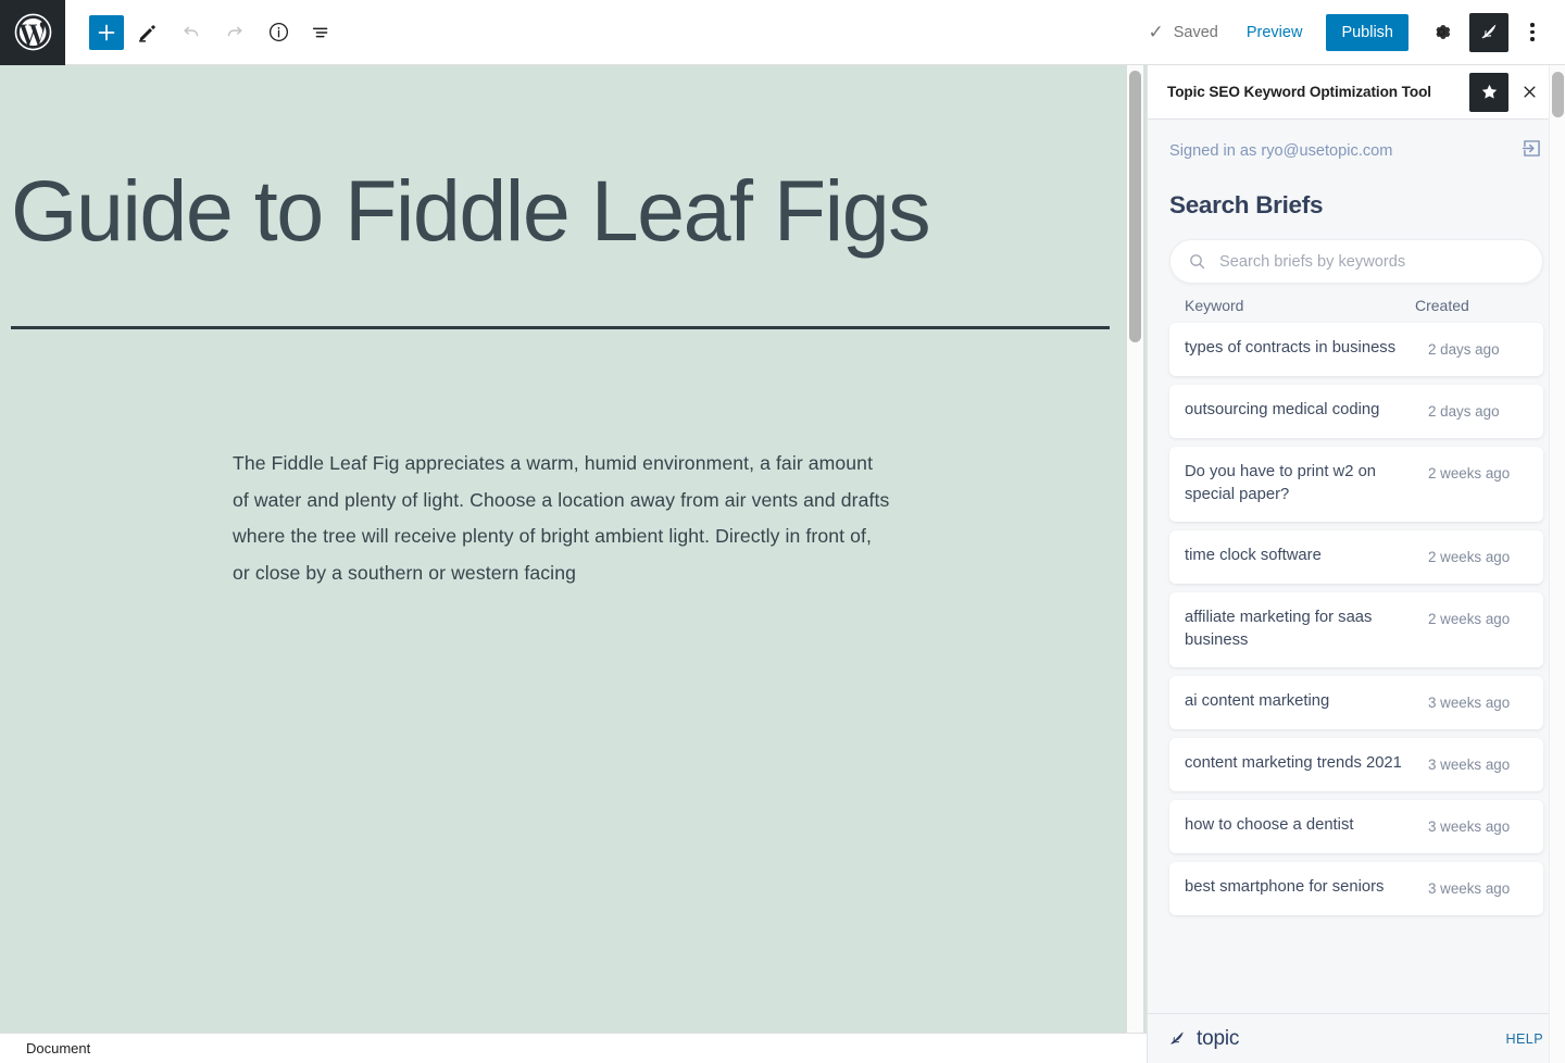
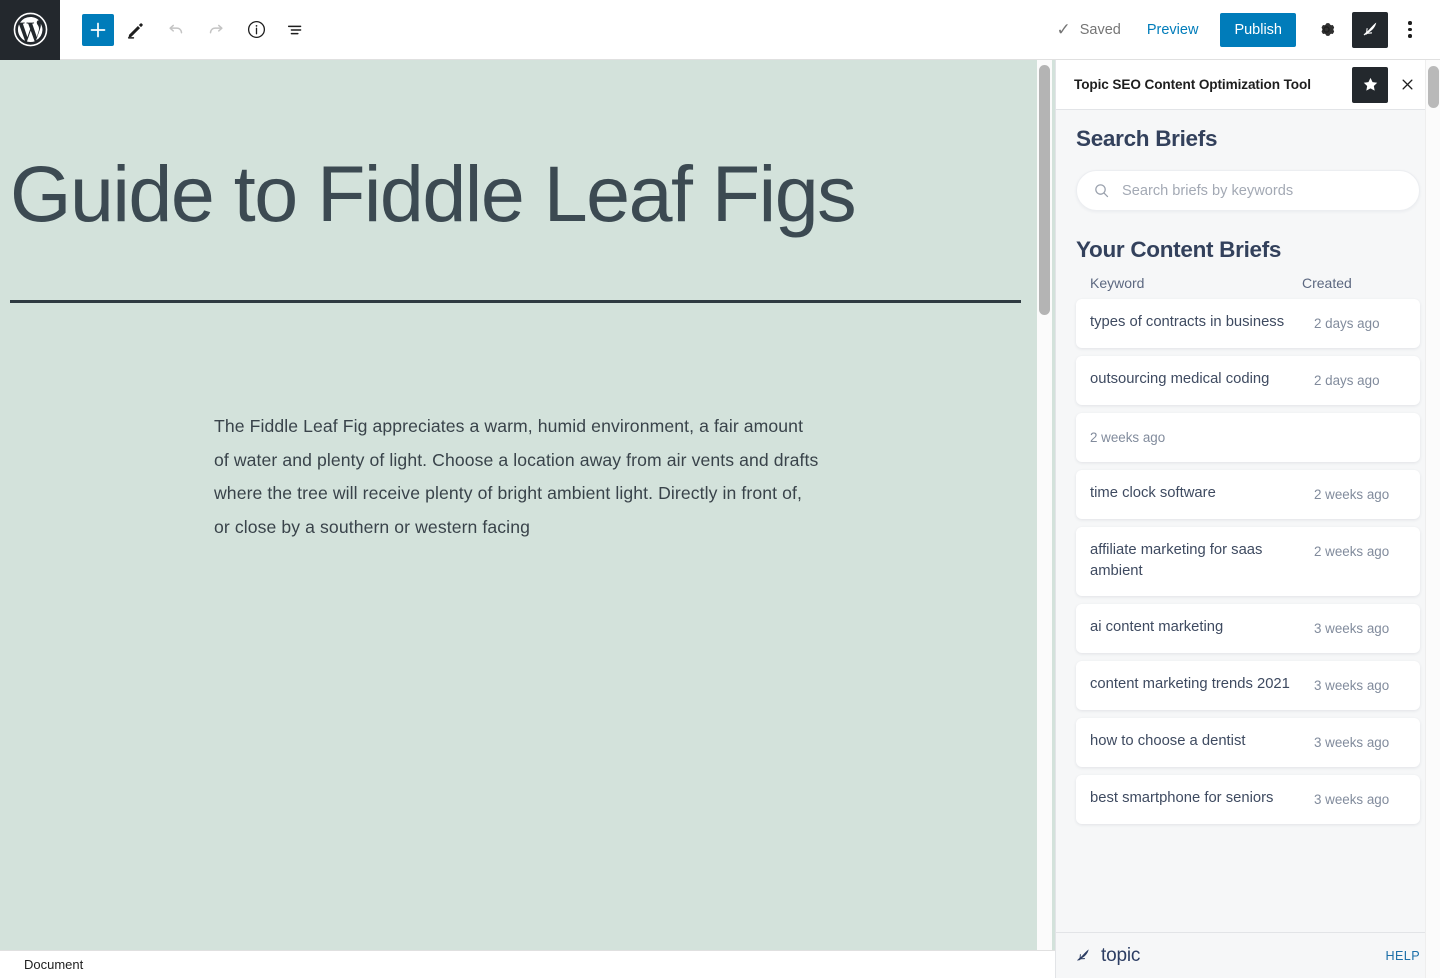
  ✓
  Saved
  Preview
  Publish
  Guide to Fiddle Leaf Figs
  The Fiddle Leaf Fig appreciates a warm, humid environment, a fair amount of water and plenty of light. Choose a location away from air vents and drafts where the tree will receive plenty of bright ambient light. Directly in front of, or close by a southern or western facing
  Document
- Topic SEO Keyword Optimization Tool
+ Topic SEO Content Optimization Tool
- Signed in as ryo@usetopic.com
  Search Briefs
  Search briefs by keywords
+ Your Content Briefs
  Keyword
  Created
  types of contracts in business
  2 days ago
  outsourcing medical coding
  2 days ago
- Do you have to print w2 on special paper?
  2 weeks ago
  time clock software
  2 weeks ago
- affiliate marketing for saas business
+ affiliate marketing for saas ambient
  2 weeks ago
  ai content marketing
  3 weeks ago
  content marketing trends 2021
  3 weeks ago
  how to choose a dentist
  3 weeks ago
  best smartphone for seniors
  3 weeks ago
  topic
  HELP
